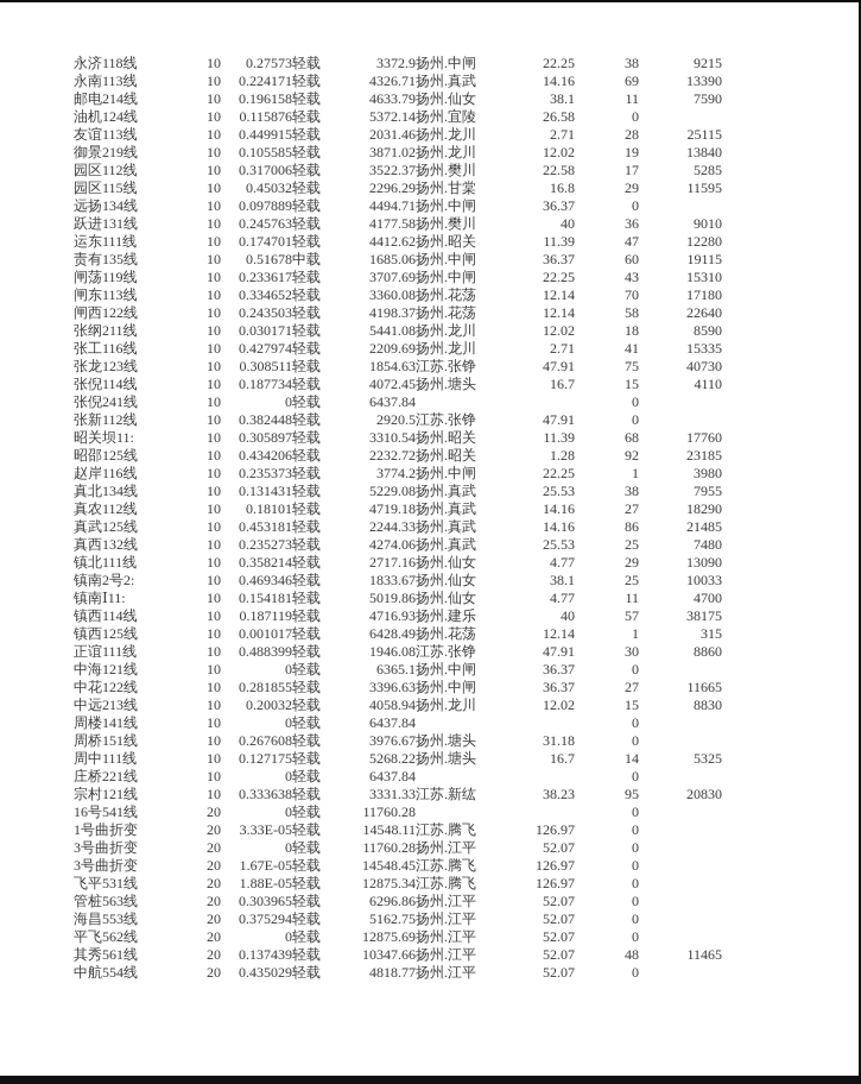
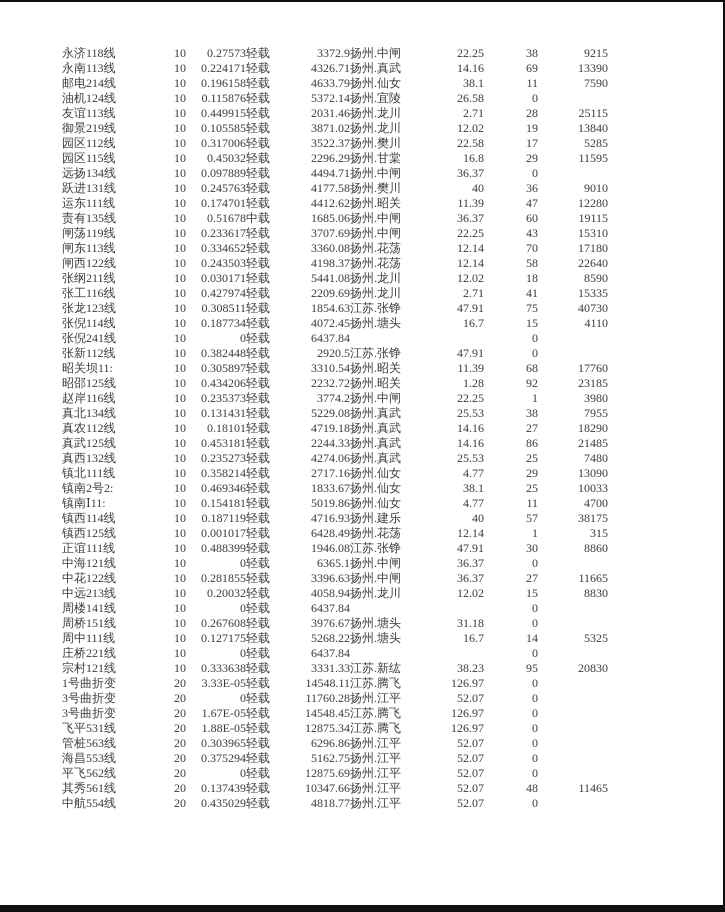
  永济118线	10	0.27573	轻载	3372.9	扬州.中闸	22.25	38	9215
  永南113线	10	0.224171	轻载	4326.71	扬州.真武	14.16	69	13390
  邮电214线	10	0.196158	轻载	4633.79	扬州.仙女	38.1	11	7590
  油机124线	10	0.115876	轻载	5372.14	扬州.宜陵	26.58	0
  友谊113线	10	0.449915	轻载	2031.46	扬州.龙川	2.71	28	25115
  御景219线	10	0.105585	轻载	3871.02	扬州.龙川	12.02	19	13840
  园区112线	10	0.317006	轻载	3522.37	扬州.樊川	22.58	17	5285
  园区115线	10	0.45032	轻载	2296.29	扬州.甘棠	16.8	29	11595
  远扬134线	10	0.097889	轻载	4494.71	扬州.中闸	36.37	0
  跃进131线	10	0.245763	轻载	4177.58	扬州.樊川	40	36	9010
  运东111线	10	0.174701	轻载	4412.62	扬州.昭关	11.39	47	12280
  责有135线	10	0.51678	中载	1685.06	扬州.中闸	36.37	60	19115
  闸荡119线	10	0.233617	轻载	3707.69	扬州.中闸	22.25	43	15310
  闸东113线	10	0.334652	轻载	3360.08	扬州.花荡	12.14	70	17180
  闸西122线	10	0.243503	轻载	4198.37	扬州.花荡	12.14	58	22640
  张纲211线	10	0.030171	轻载	5441.08	扬州.龙川	12.02	18	8590
  张工116线	10	0.427974	轻载	2209.69	扬州.龙川	2.71	41	15335
  张龙123线	10	0.308511	轻载	1854.63	江苏.张铮	47.91	75	40730
  张倪114线	10	0.187734	轻载	4072.45	扬州.塘头	16.7	15	4110
  张倪241线	10	0	轻载	6437.84			0
  张新112线	10	0.382448	轻载	2920.5	江苏.张铮	47.91	0
  昭关坝11:	10	0.305897	轻载	3310.54	扬州.昭关	11.39	68	17760
  昭邵125线	10	0.434206	轻载	2232.72	扬州.昭关	1.28	92	23185
  赵岸116线	10	0.235373	轻载	3774.2	扬州.中闸	22.25	1	3980
  真北134线	10	0.131431	轻载	5229.08	扬州.真武	25.53	38	7955
  真农112线	10	0.18101	轻载	4719.18	扬州.真武	14.16	27	18290
  真武125线	10	0.453181	轻载	2244.33	扬州.真武	14.16	86	21485
  真西132线	10	0.235273	轻载	4274.06	扬州.真武	25.53	25	7480
  镇北111线	10	0.358214	轻载	2717.16	扬州.仙女	4.77	29	13090
  镇南2号2:	10	0.469346	轻载	1833.67	扬州.仙女	38.1	25	10033
  镇南Ⅰ11:	10	0.154181	轻载	5019.86	扬州.仙女	4.77	11	4700
  镇西114线	10	0.187119	轻载	4716.93	扬州.建乐	40	57	38175
  镇西125线	10	0.001017	轻载	6428.49	扬州.花荡	12.14	1	315
  正谊111线	10	0.488399	轻载	1946.08	江苏.张铮	47.91	30	8860
  中海121线	10	0	轻载	6365.1	扬州.中闸	36.37	0
  中花122线	10	0.281855	轻载	3396.63	扬州.中闸	36.37	27	11665
  中远213线	10	0.20032	轻载	4058.94	扬州.龙川	12.02	15	8830
  周楼141线	10	0	轻载	6437.84			0
  周桥151线	10	0.267608	轻载	3976.67	扬州.塘头	31.18	0
  周中111线	10	0.127175	轻载	5268.22	扬州.塘头	16.7	14	5325
  庄桥221线	10	0	轻载	6437.84			0
  宗村121线	10	0.333638	轻载	3331.33	江苏.新纮	38.23	95	20830
- 16号541线	20	0	轻载	11760.28			0
  1号曲折变	20	3.33E-05	轻载	14548.11	江苏.腾飞	126.97	0
  3号曲折变	20	0	轻载	11760.28	扬州.江平	52.07	0
  3号曲折变	20	1.67E-05	轻载	14548.45	江苏.腾飞	126.97	0
  飞平531线	20	1.88E-05	轻载	12875.34	江苏.腾飞	126.97	0
  管桩563线	20	0.303965	轻载	6296.86	扬州.江平	52.07	0
  海昌553线	20	0.375294	轻载	5162.75	扬州.江平	52.07	0
  平飞562线	20	0	轻载	12875.69	扬州.江平	52.07	0
  其秀561线	20	0.137439	轻载	10347.66	扬州.江平	52.07	48	11465
  中航554线	20	0.435029	轻载	4818.77	扬州.江平	52.07	0
